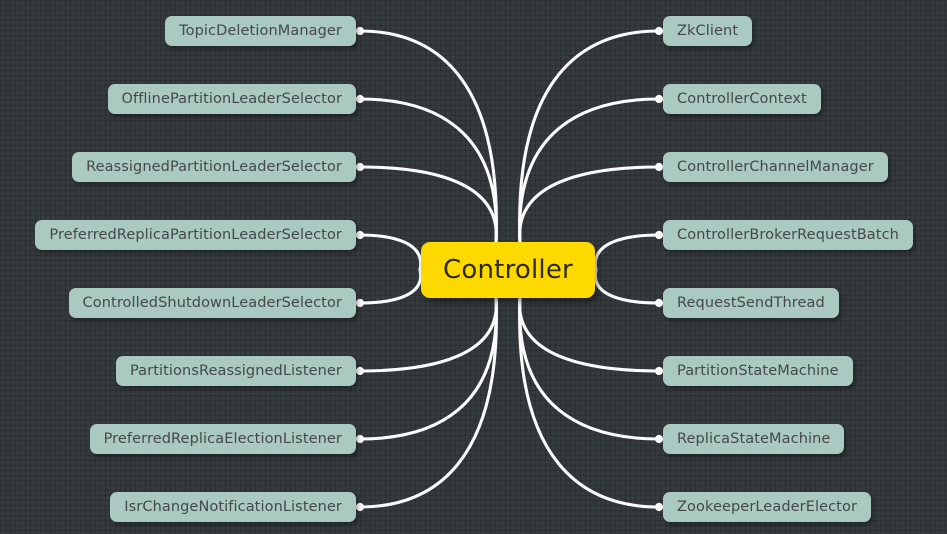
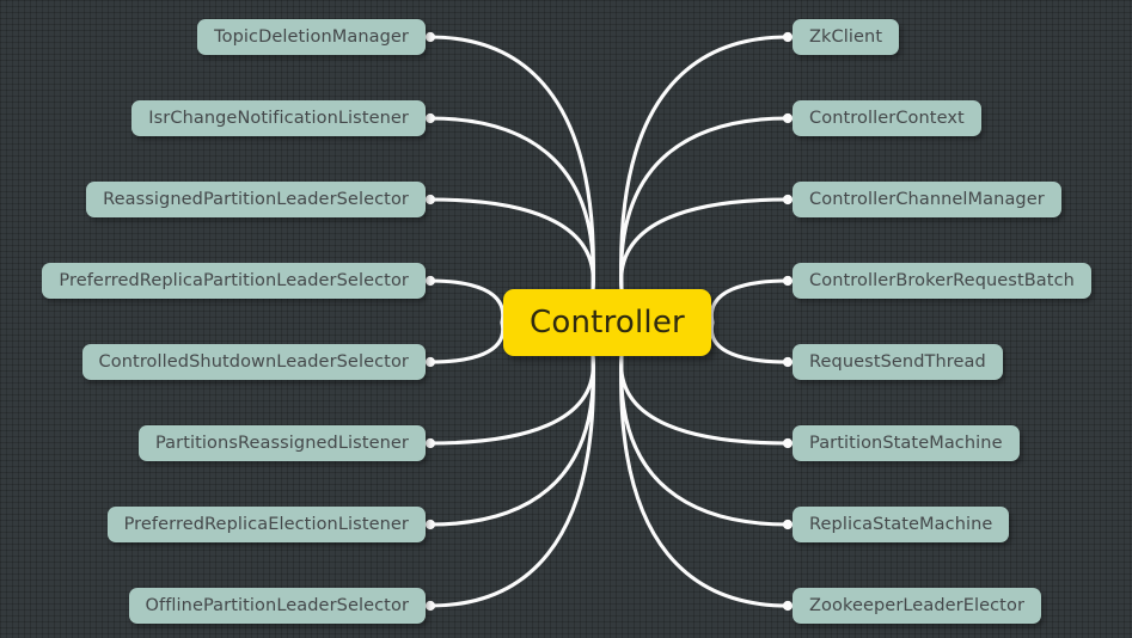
  TopicDeletionManager
- OfflinePartitionLeaderSelector
+ IsrChangeNotificationListener
  ReassignedPartitionLeaderSelector
  PreferredReplicaPartitionLeaderSelector
  ControlledShutdownLeaderSelector
  PartitionsReassignedListener
  PreferredReplicaElectionListener
- IsrChangeNotificationListener
+ OfflinePartitionLeaderSelector
  ZkClient
  ControllerContext
  ControllerChannelManager
  ControllerBrokerRequestBatch
  RequestSendThread
  PartitionStateMachine
  ReplicaStateMachine
  ZookeeperLeaderElector
  Controller
